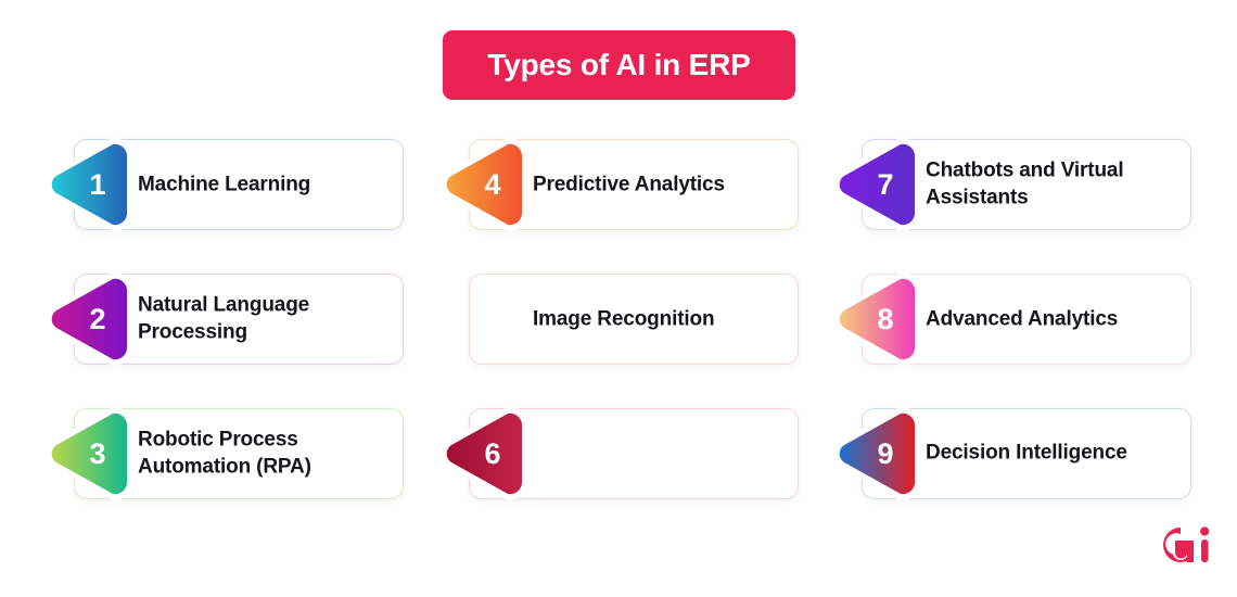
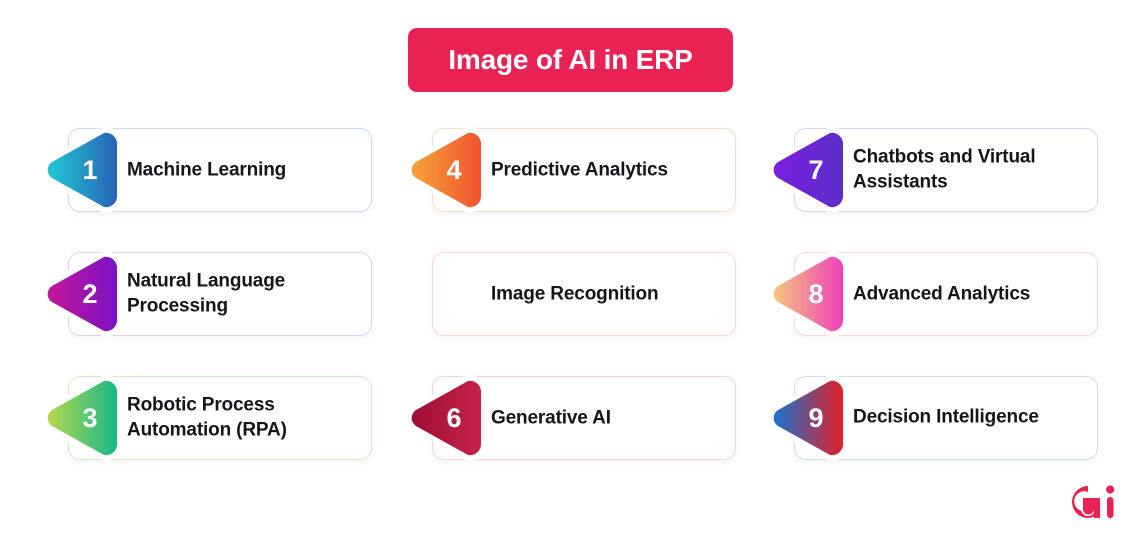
- Types of AI in ERP
+ Image of AI in ERP
  1
  Machine Learning
  2
  Natural Language Processing
  3
  Robotic Process Automation (RPA)
  4
  Predictive Analytics
  Image Recognition
  6
+ Generative AI
  7
  Chatbots and Virtual Assistants
  8
  Advanced Analytics
  9
  Decision Intelligence
